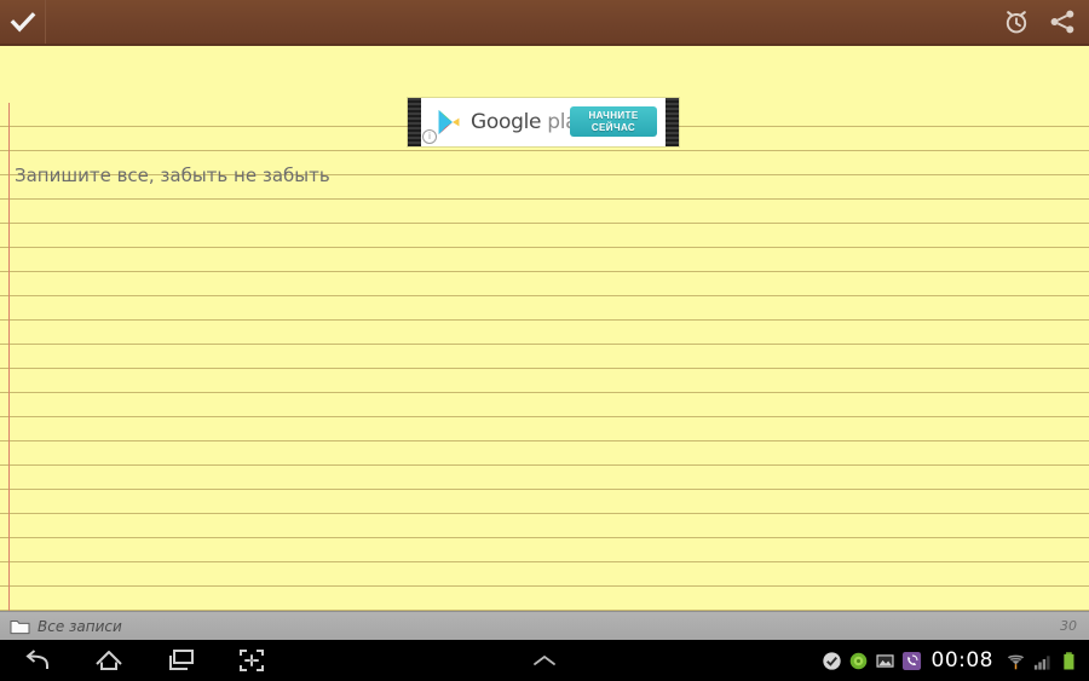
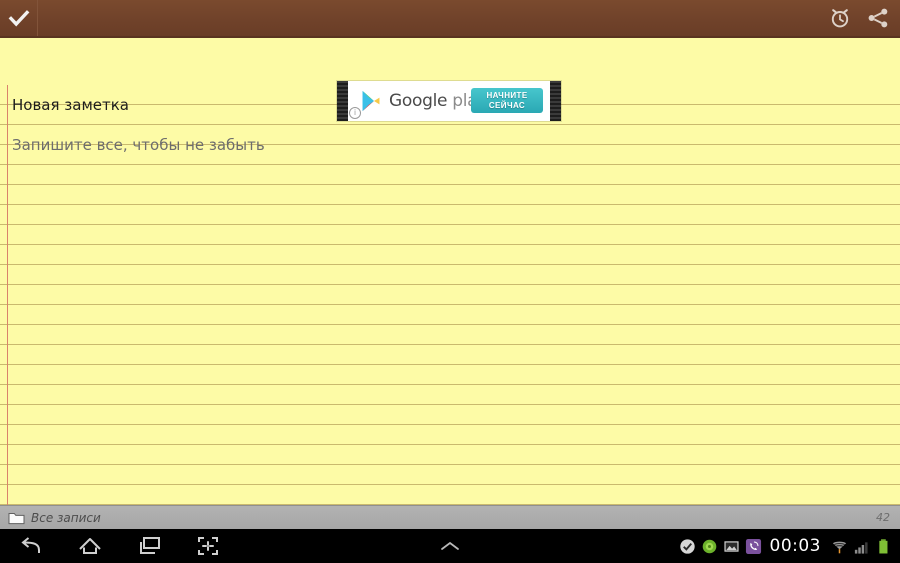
  Google pl
  НАЧНИТЕ
  СЕЙЧАС
  i
+ Новая заметка
- Запишите все, забыть не забыть
+ Запишите все, чтобы не забыть
  Все записи
- 30
+ 42
- 00:08
+ 00:03
